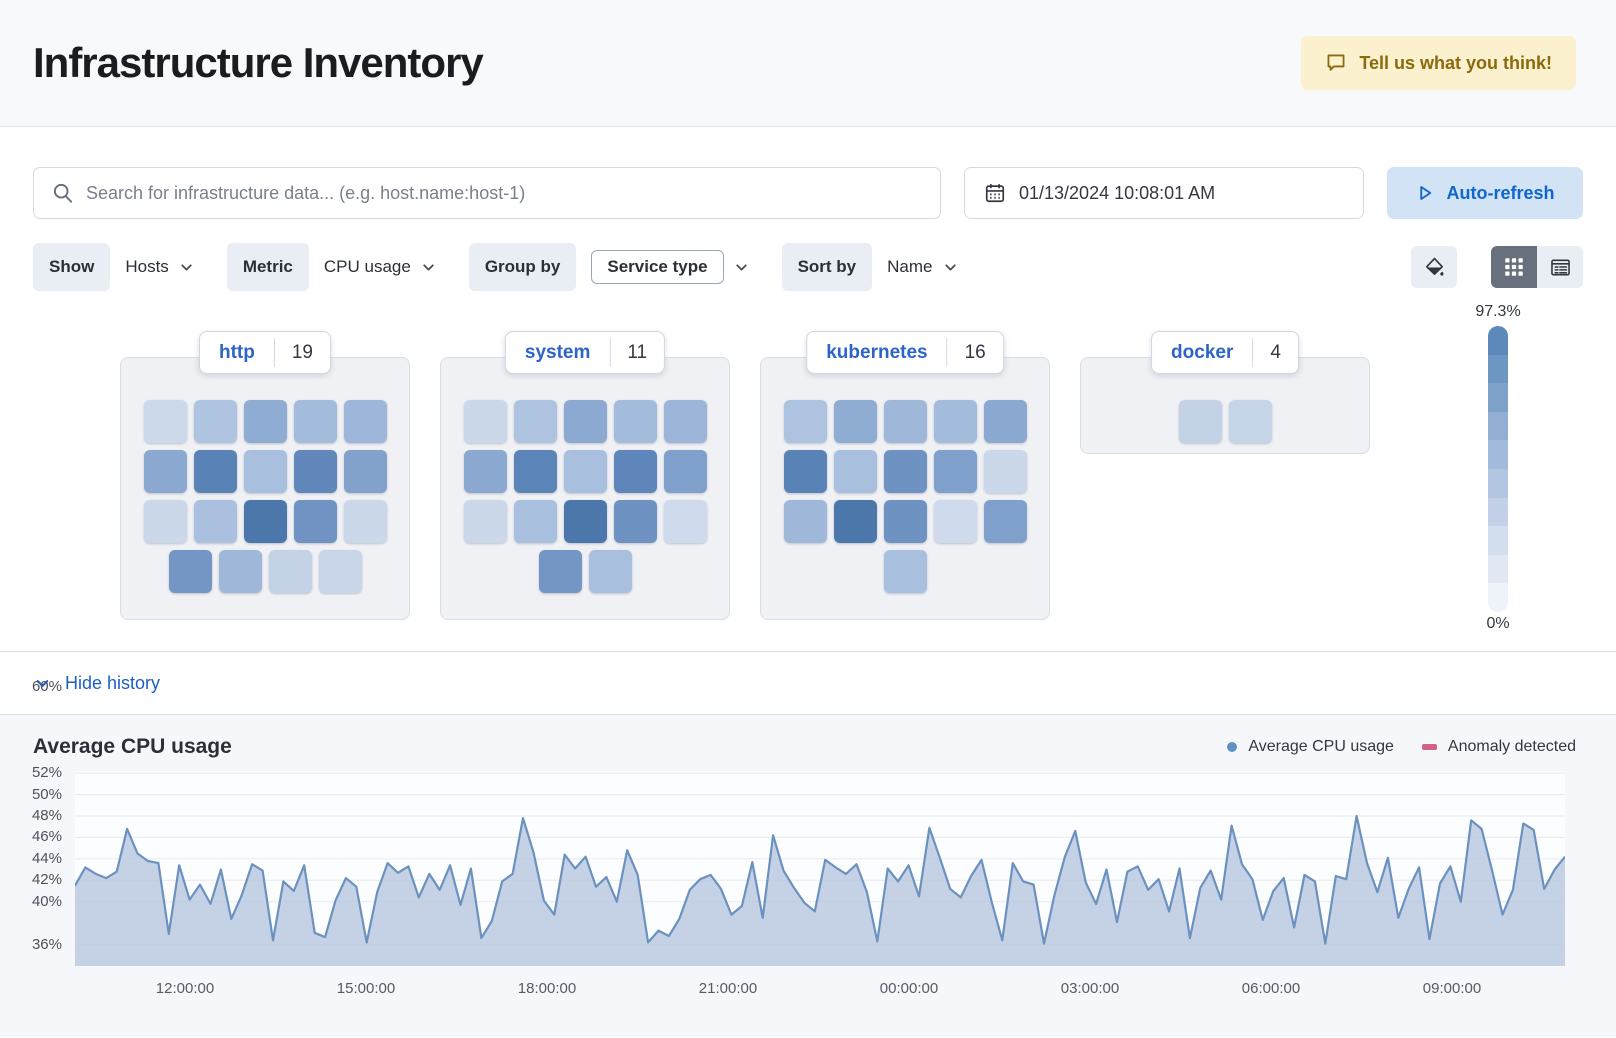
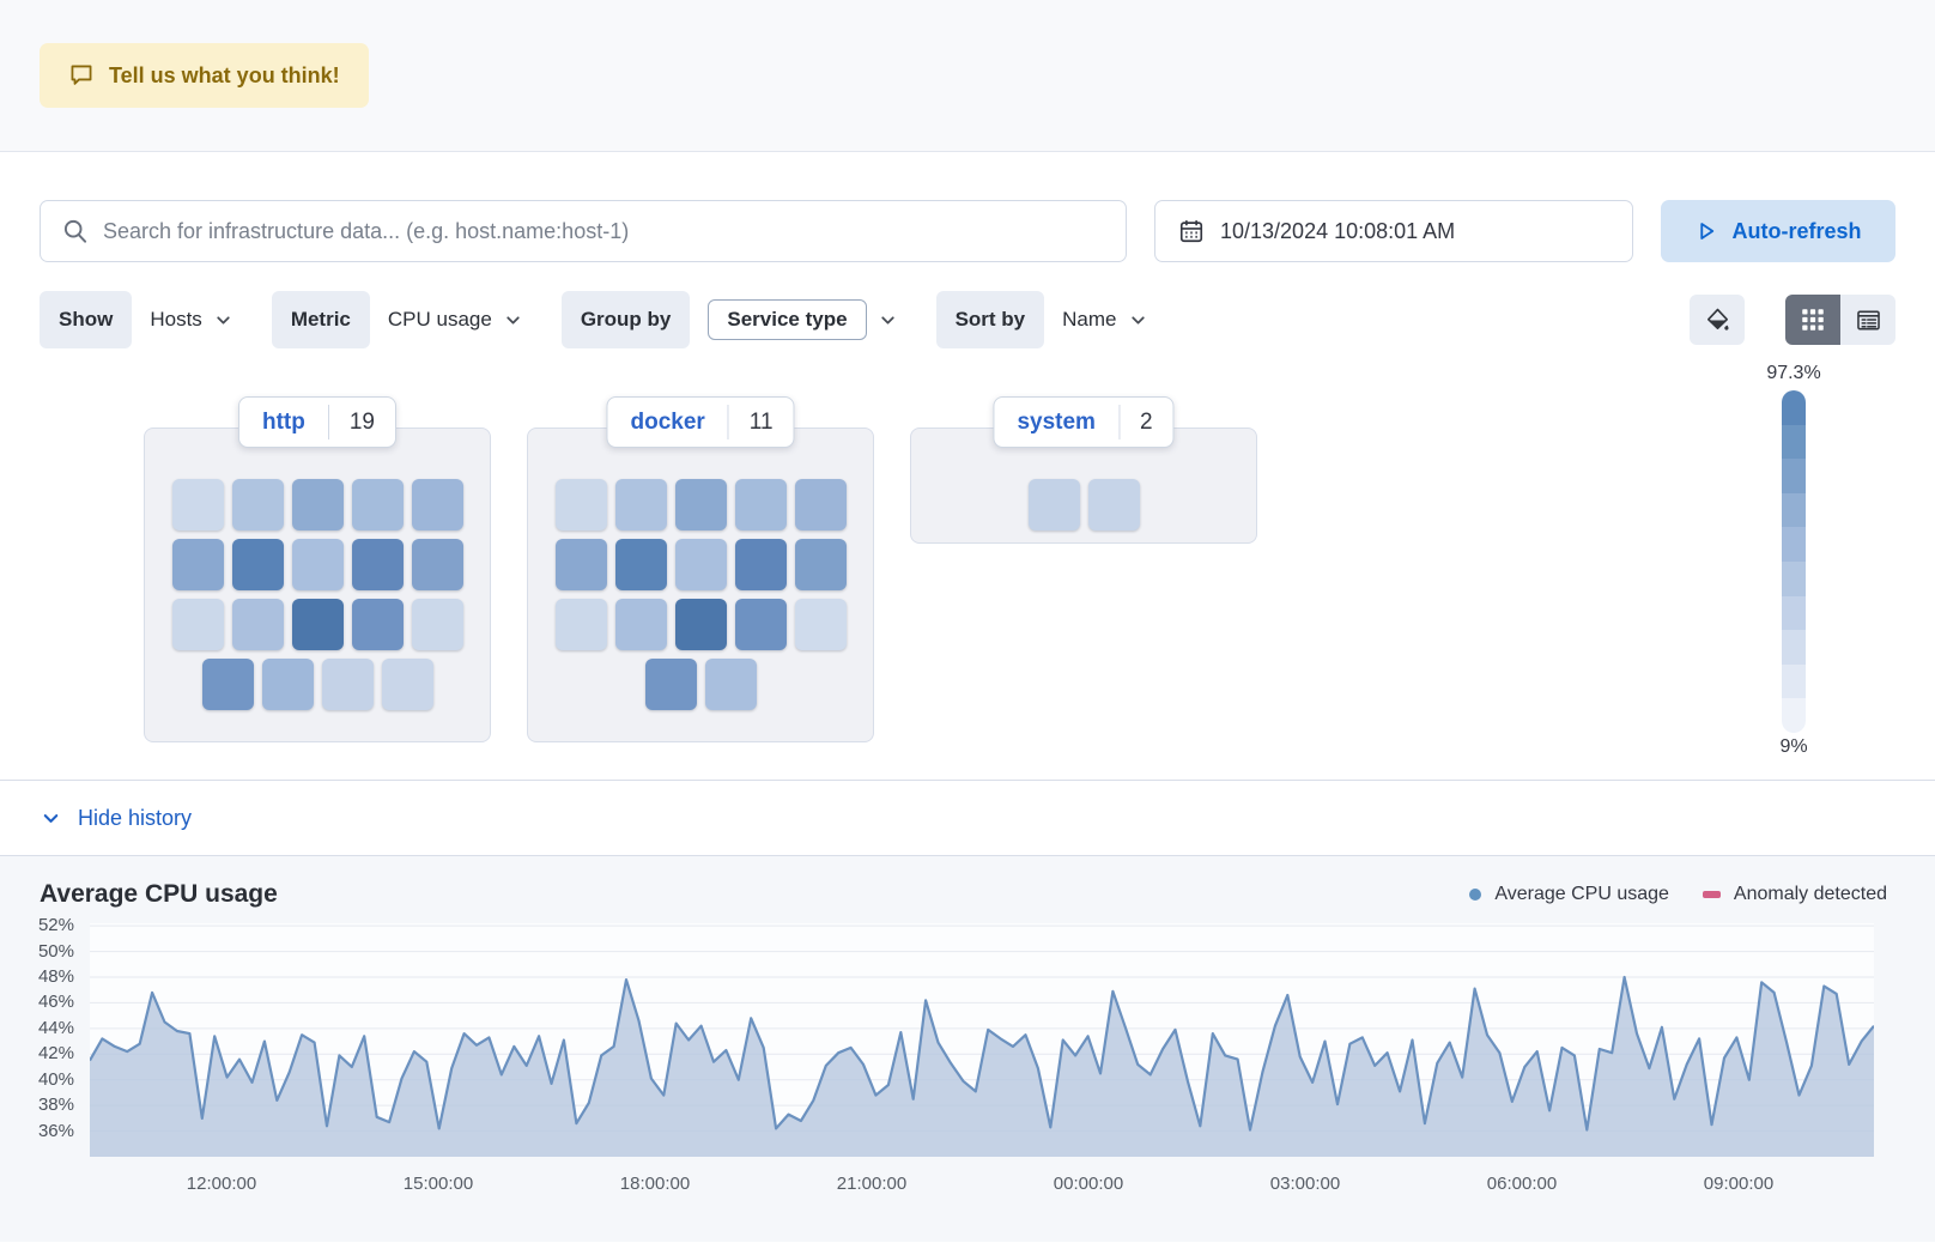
- Infrastructure Inventory
  Tell us what you think!
  Search for infrastructure data... (e.g. host.name:host-1)
- 01/13/2024 10:08:01 AM
+ 10/13/2024 10:08:01 AM
  Auto-refresh
  Show
  Hosts
  Metric
  CPU usage
  Group by
  Service type
  Sort by
  Name
  http
  19
- system
+ docker
  11
- kubernetes
- 16
- docker
+ system
- 4
+ 2
  97.3%
- 0%
+ 9%
  Hide history
  Average CPU usage
  Average CPU usage
  Anomaly detected
  52%
  50%
  48%
  46%
  44%
  42%
  40%
- 60%
+ 38%
  36%
  12:00:00
  15:00:00
  18:00:00
  21:00:00
  00:00:00
  03:00:00
  06:00:00
  09:00:00
